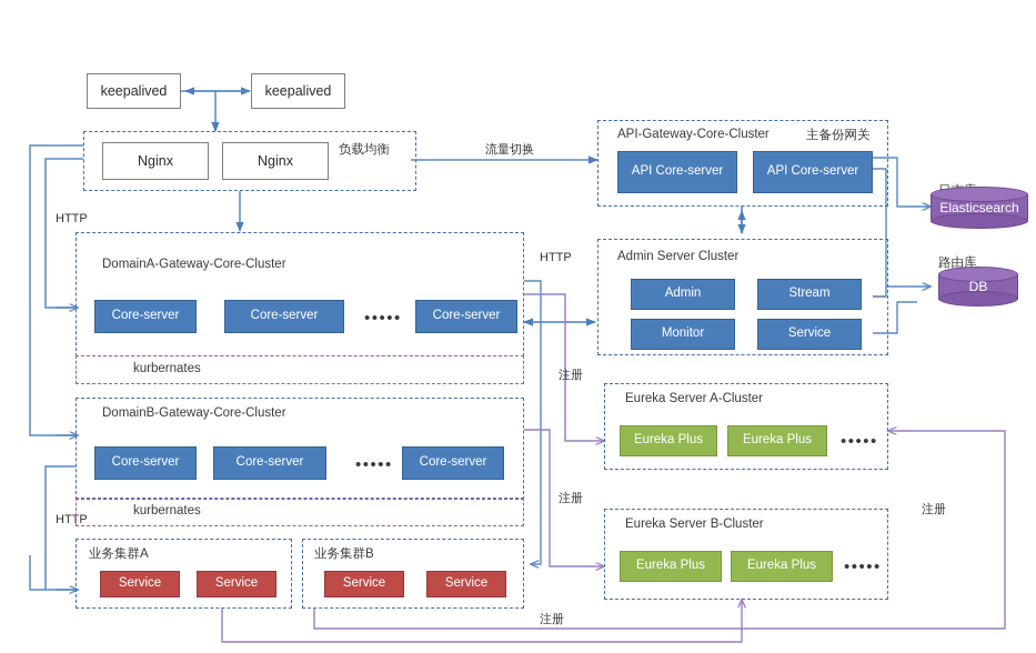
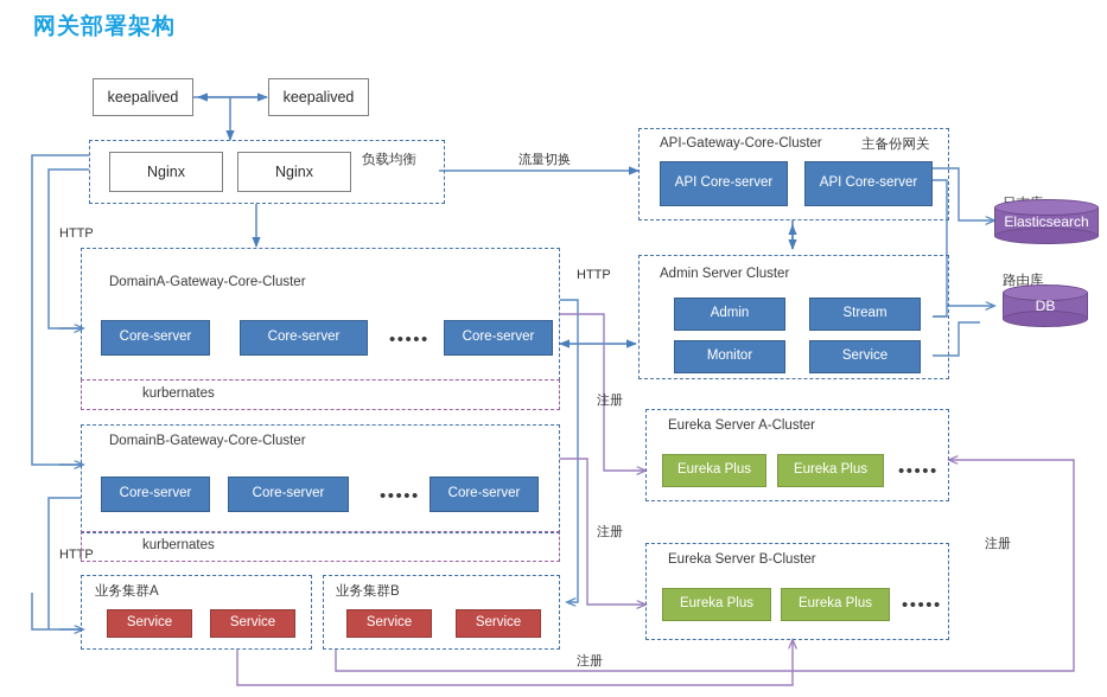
+ 网关部署架构
  keepalived
  keepalived
  负载均衡
  Nginx
  Nginx
  HTTP
  HTTP
  HTTP
  流量切换
  DomainA-Gateway-Core-Cluster
  Core-server
  Core-server
  •••••
  Core-server
  kurbernates
  DomainB-Gateway-Core-Cluster
  Core-server
  Core-server
  •••••
  Core-server
  kurbernates
  业务集群A
  Service
  Service
  业务集群B
  Service
  Service
  API-Gateway-Core-Cluster
  主备份网关
  API Core-server
  API Core-server
  Admin Server Cluster
  Admin
  Stream
  Monitor
  Service
  Eureka Server A-Cluster
  Eureka Plus
  Eureka Plus
  •••••
  Eureka Server B-Cluster
  Eureka Plus
  Eureka Plus
  •••••
  Elasticsearch
  路由库
  DB
  注册
  注册
  注册
  注册
